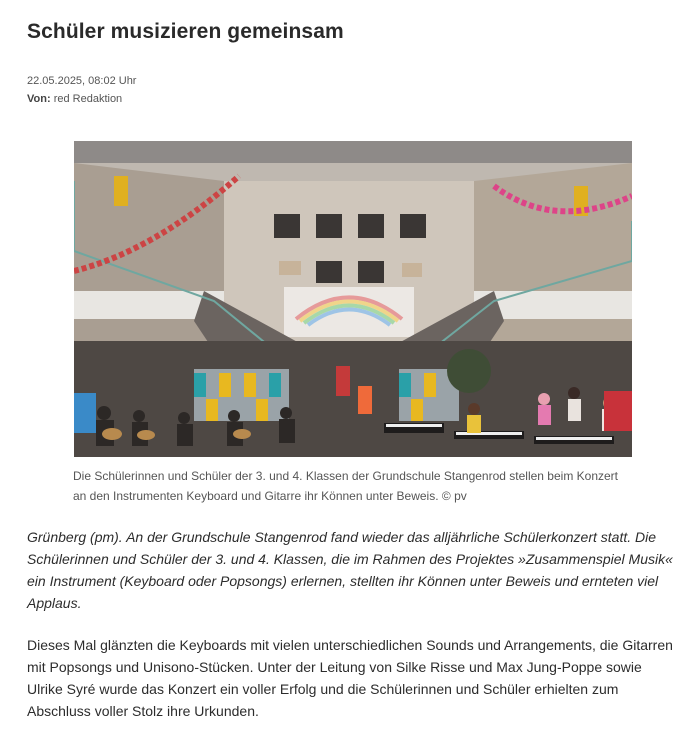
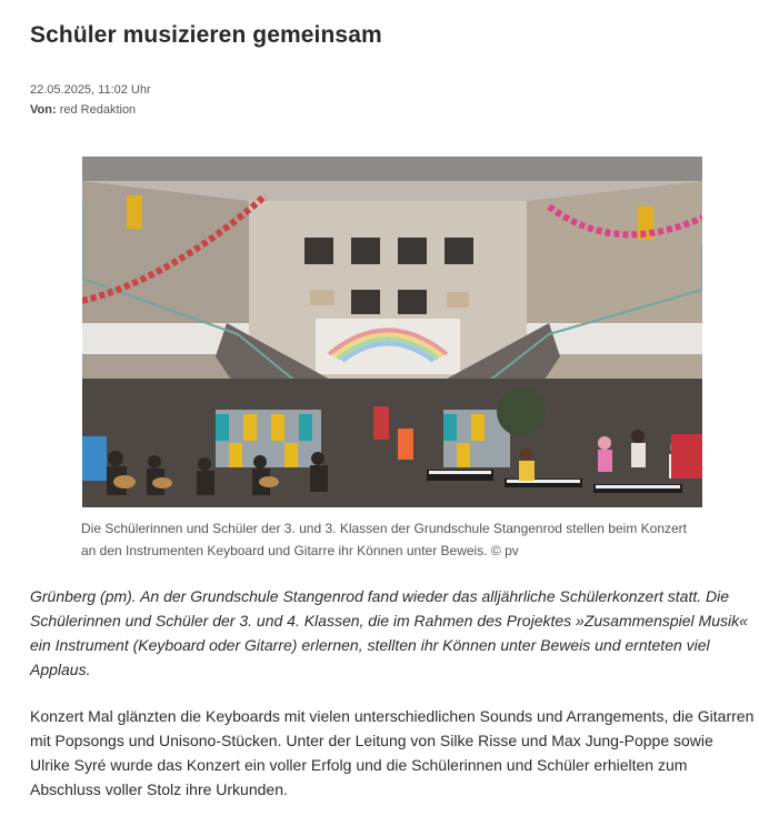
  Schüler musizieren gemeinsam
- 22.05.2025, 08:02 Uhr
+ 22.05.2025, 11:02 Uhr
  Von: red Redaktion
- Die Schülerinnen und Schüler der 3. und 4. Klassen der Grundschule Stangenrod stellen beim Konzert an den Instrumenten Keyboard und Gitarre ihr Können unter Beweis. © pv
+ Die Schülerinnen und Schüler der 3. und 3. Klassen der Grundschule Stangenrod stellen beim Konzert an den Instrumenten Keyboard und Gitarre ihr Können unter Beweis. © pv
- Grünberg (pm). An der Grundschule Stangenrod fand wieder das alljährliche Schülerkonzert statt. Die Schülerinnen und Schüler der 3. und 4. Klassen, die im Rahmen des Projektes »Zusammenspiel Musik« ein Instrument (Keyboard oder Popsongs) erlernen, stellten ihr Können unter Beweis und ernteten viel Applaus.
+ Grünberg (pm). An der Grundschule Stangenrod fand wieder das alljährliche Schülerkonzert statt. Die Schülerinnen und Schüler der 3. und 4. Klassen, die im Rahmen des Projektes »Zusammenspiel Musik« ein Instrument (Keyboard oder Gitarre) erlernen, stellten ihr Können unter Beweis und ernteten viel Applaus.
- Dieses Mal glänzten die Keyboards mit vielen unterschiedlichen Sounds und Arrangements, die Gitarren mit Popsongs und Unisono-Stücken. Unter der Leitung von Silke Risse und Max Jung-Poppe sowie Ulrike Syré wurde das Konzert ein voller Erfolg und die Schülerinnen und Schüler erhielten zum Abschluss voller Stolz ihre Urkunden.
+ Konzert Mal glänzten die Keyboards mit vielen unterschiedlichen Sounds und Arrangements, die Gitarren mit Popsongs und Unisono-Stücken. Unter der Leitung von Silke Risse und Max Jung-Poppe sowie Ulrike Syré wurde das Konzert ein voller Erfolg und die Schülerinnen und Schüler erhielten zum Abschluss voller Stolz ihre Urkunden.
